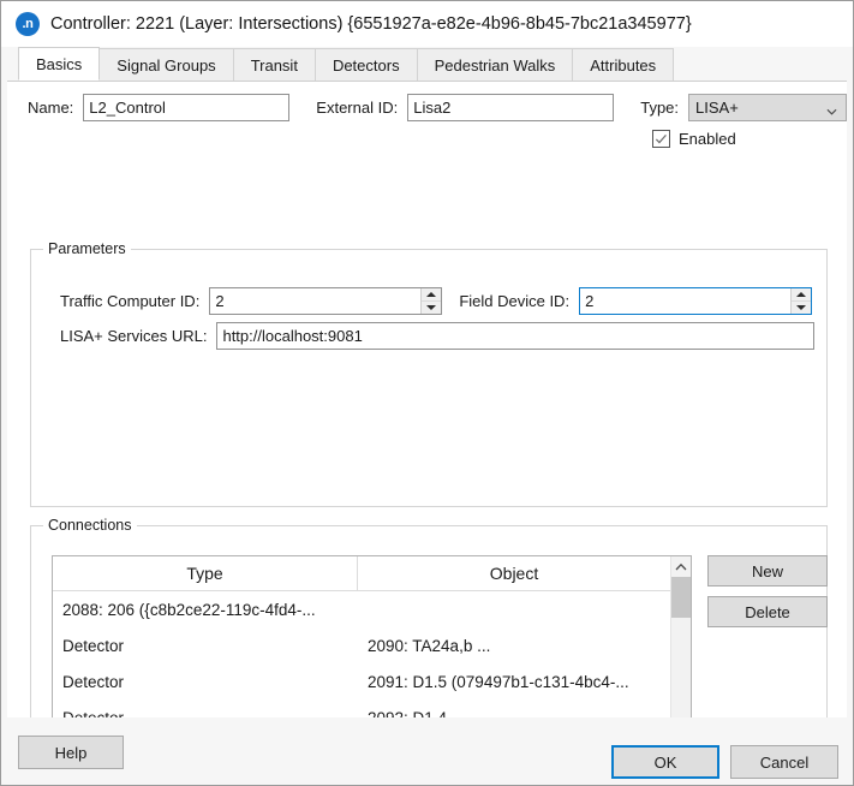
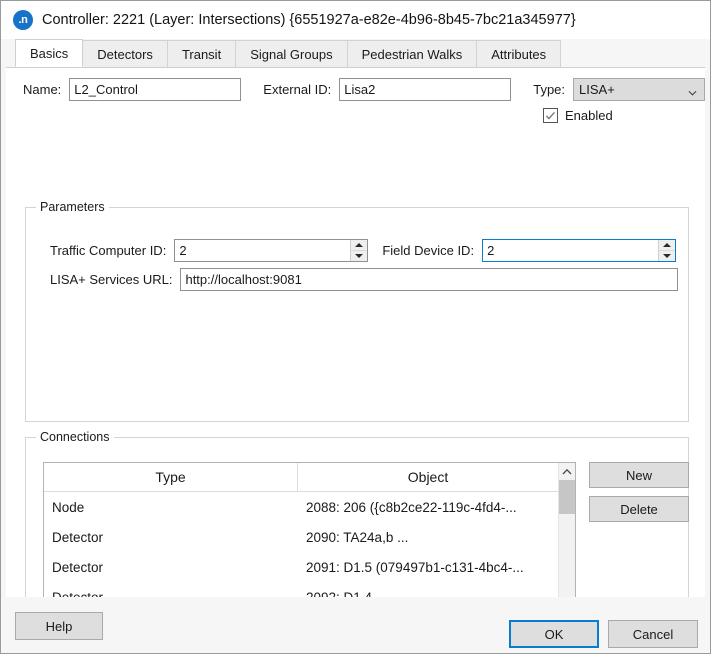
  .n
  Controller: 2221 (Layer: Intersections) {6551927a-e82e-4b96-8b45-7bc21a345977}
  Basics
- Signal Groups
+ Detectors
  Transit
- Detectors
+ Signal Groups
  Pedestrian Walks
  Attributes
  Name:
  L2_Control
  External ID:
  Lisa2
  Type:
  LISA+
  Enabled
  Parameters
  Traffic Computer ID:
  2
  Field Device ID:
  2
  LISA+ Services URL:
  http://localhost:9081
  Connections
  Type
  Object
+ Node
  2088: 206 ({c8b2ce22-119c-4fd4-...
  Detector
  2090: TA24a,b ...
  Detector
  2091: D1.5 (079497b1-c131-4bc4-...
  New
  Delete
  Help
  OK
  Cancel
